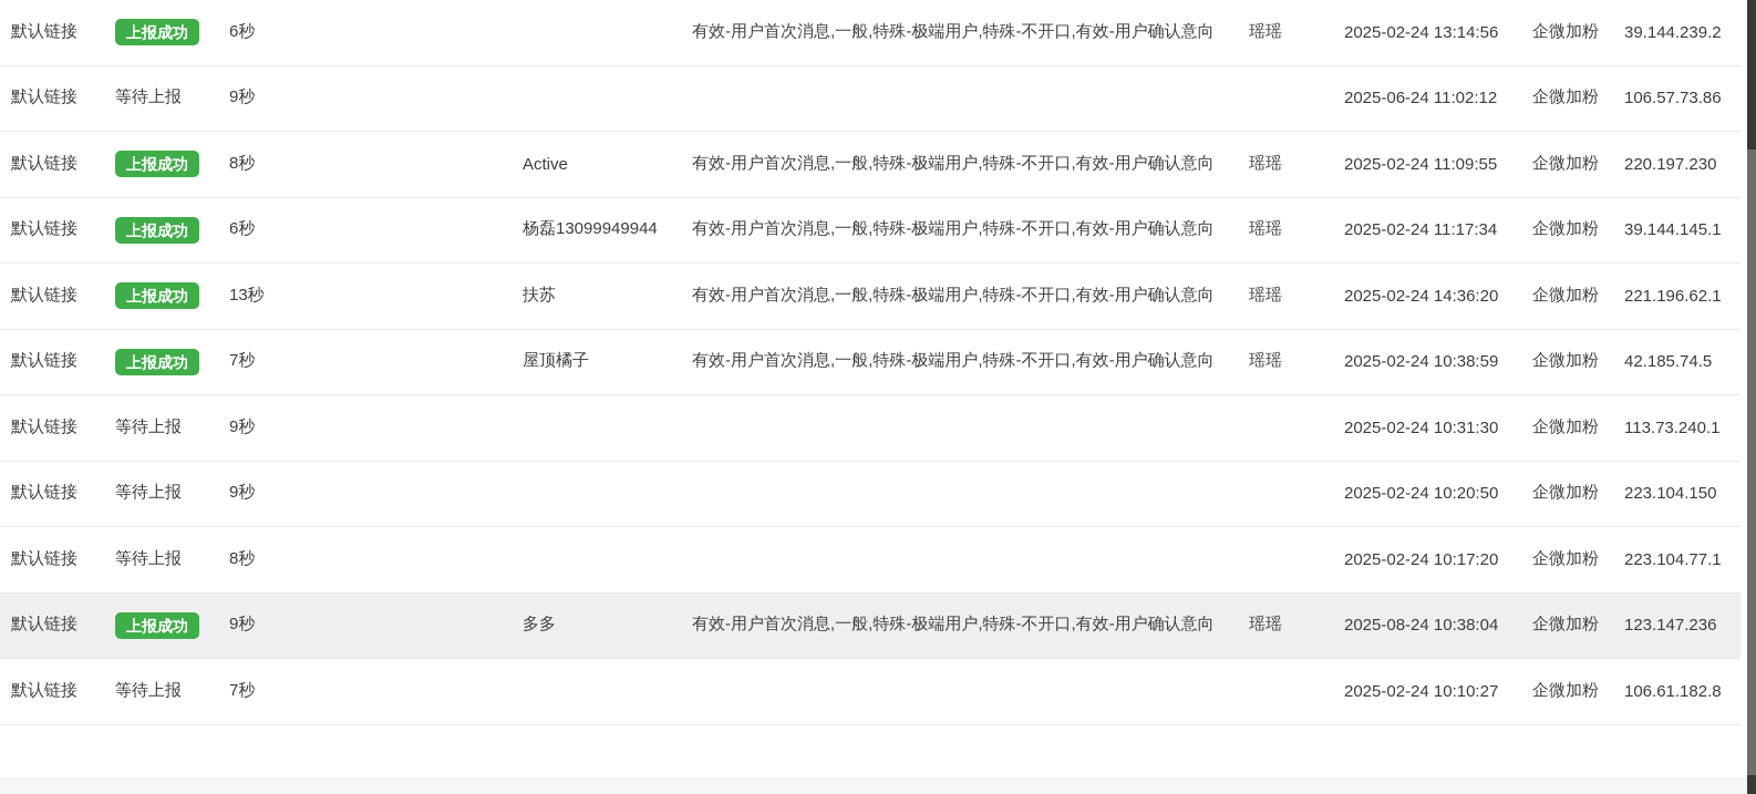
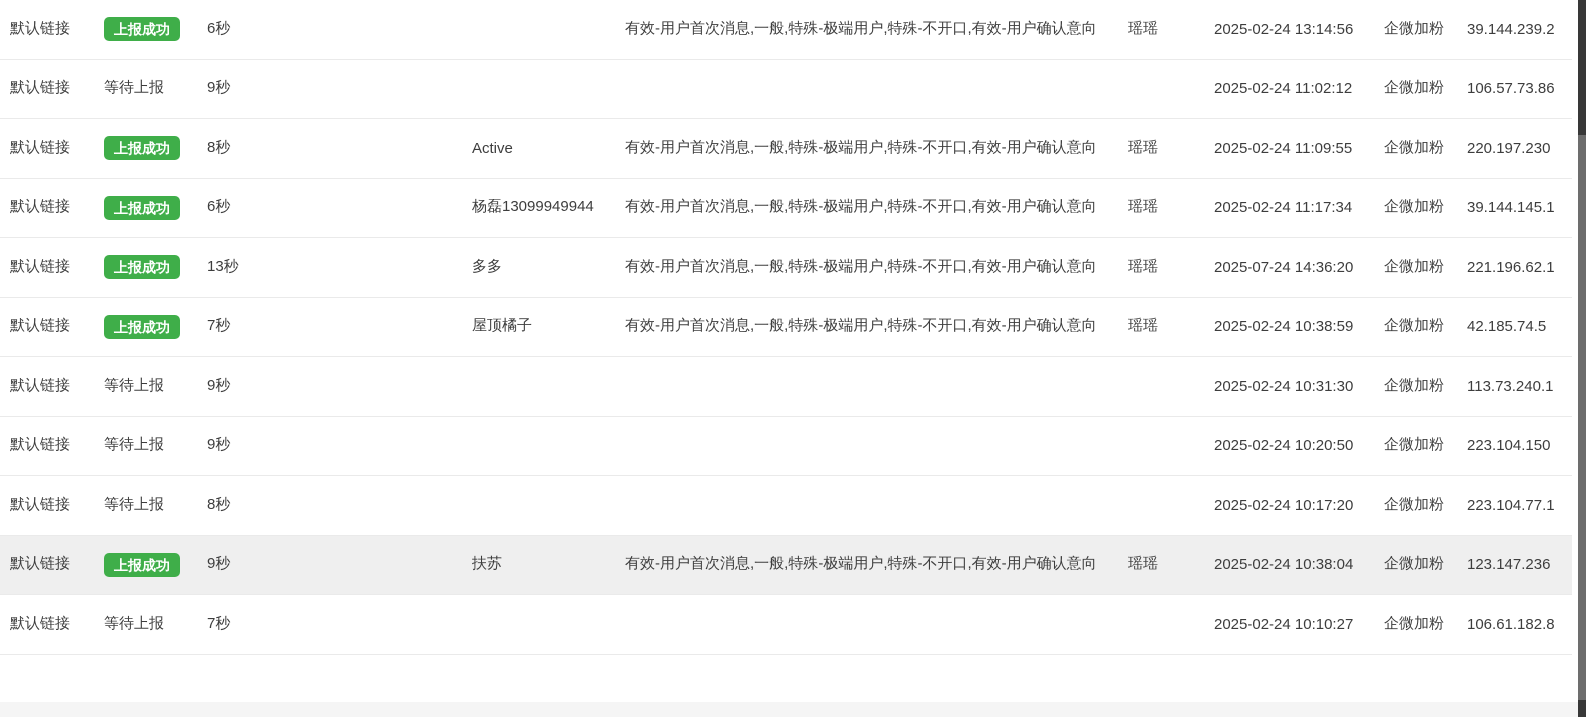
  默认链接
  上报成功
  6秒
  有效-用户首次消息,一般,特殊-极端用户,特殊-不开口,有效-用户确认意向
  瑶瑶
  2025-02-24 13:14:56
  企微加粉
  39.144.239.2
  默认链接
  等待上报
  9秒
- 2025-06-24 11:02:12
+ 2025-02-24 11:02:12
  企微加粉
  106.57.73.86
  默认链接
  上报成功
  8秒
  Active
  有效-用户首次消息,一般,特殊-极端用户,特殊-不开口,有效-用户确认意向
  瑶瑶
  2025-02-24 11:09:55
  企微加粉
  220.197.230
  默认链接
  上报成功
  6秒
  杨磊13099949944
  有效-用户首次消息,一般,特殊-极端用户,特殊-不开口,有效-用户确认意向
  瑶瑶
  2025-02-24 11:17:34
  企微加粉
  39.144.145.1
  默认链接
  上报成功
  13秒
- 扶苏
+ 多多
  有效-用户首次消息,一般,特殊-极端用户,特殊-不开口,有效-用户确认意向
  瑶瑶
- 2025-02-24 14:36:20
+ 2025-07-24 14:36:20
  企微加粉
  221.196.62.1
  默认链接
  上报成功
  7秒
  屋顶橘子
  有效-用户首次消息,一般,特殊-极端用户,特殊-不开口,有效-用户确认意向
  瑶瑶
  2025-02-24 10:38:59
  企微加粉
  42.185.74.5
  默认链接
  等待上报
  9秒
  2025-02-24 10:31:30
  企微加粉
  113.73.240.1
  默认链接
  等待上报
  9秒
  2025-02-24 10:20:50
  企微加粉
  223.104.150
  默认链接
  等待上报
  8秒
  2025-02-24 10:17:20
  企微加粉
  223.104.77.1
  默认链接
  上报成功
  9秒
- 多多
+ 扶苏
  有效-用户首次消息,一般,特殊-极端用户,特殊-不开口,有效-用户确认意向
  瑶瑶
- 2025-08-24 10:38:04
+ 2025-02-24 10:38:04
  企微加粉
  123.147.236
  默认链接
  等待上报
  7秒
  2025-02-24 10:10:27
  企微加粉
  106.61.182.8
